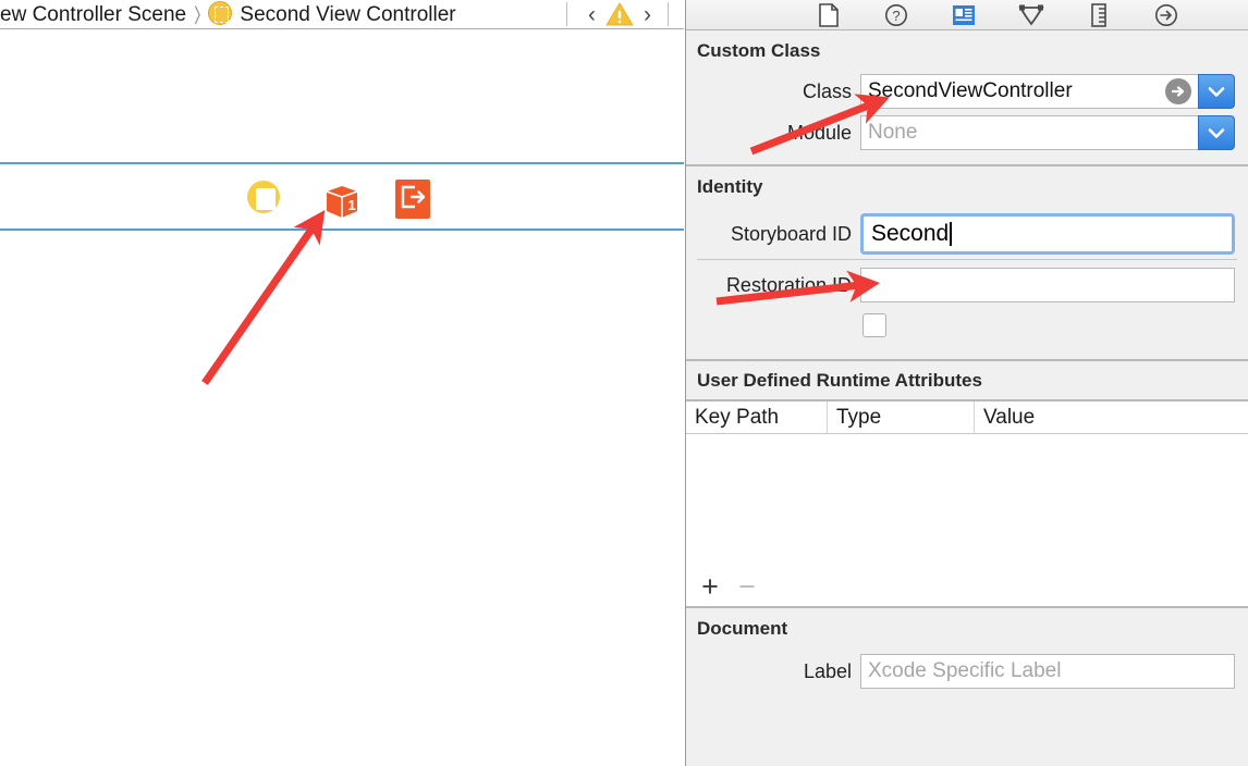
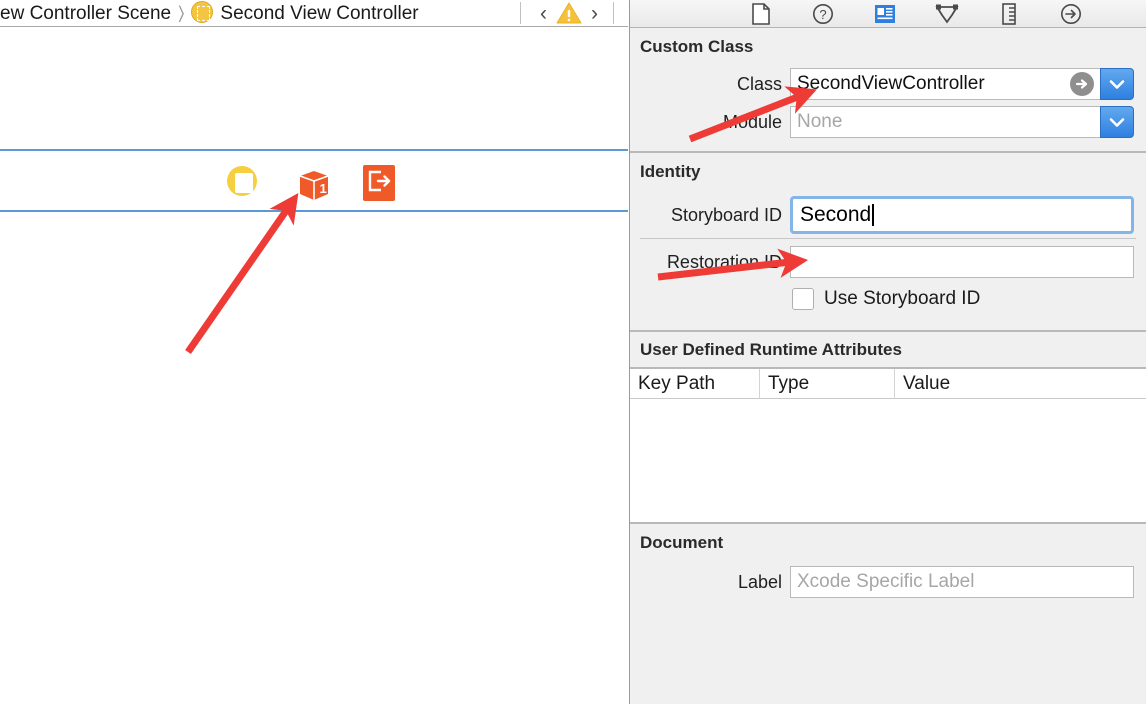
  ew Controller Scene
  〉
  Second View Controller
  ‹
  ›
  1
  ?
  Custom Class
  Class
  SecondViewController
  None
  Identity
  Storyboard ID
  Second
  Restoration
+ Use Storyboard ID
  User Defined Runtime Attributes
  Key Path
  Type
  Value
- +
- −
  Document
  Label
  Xcode Specific Label
